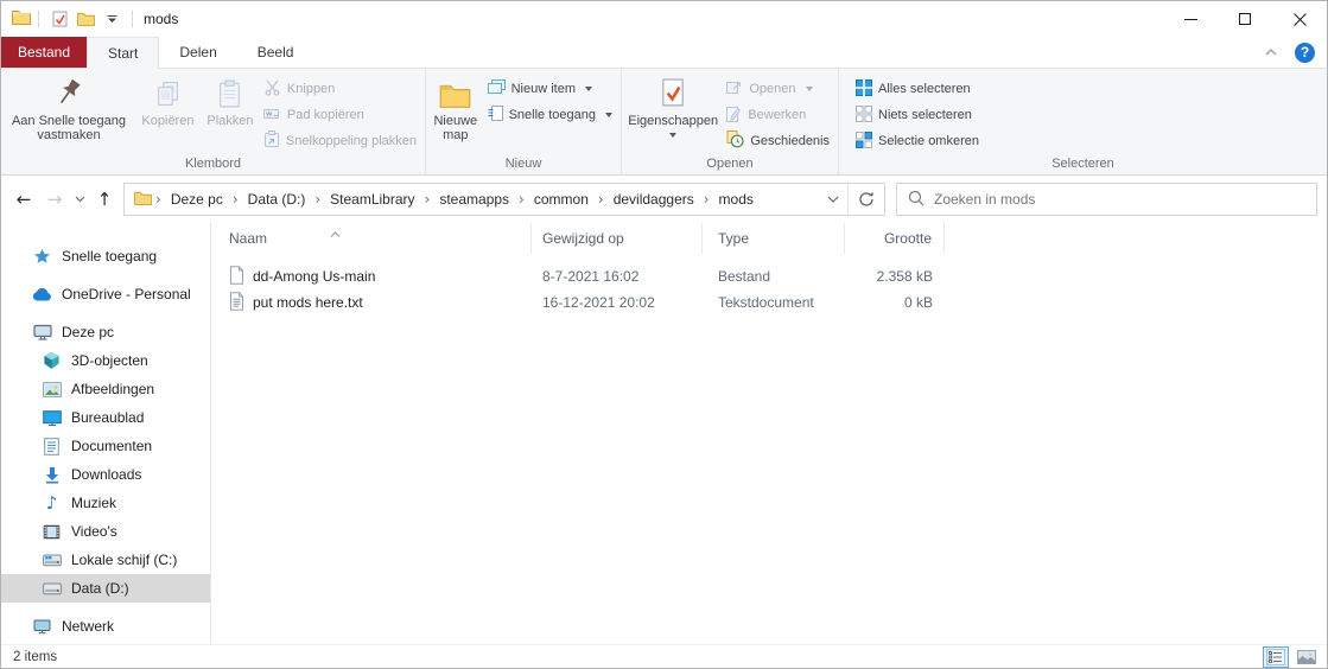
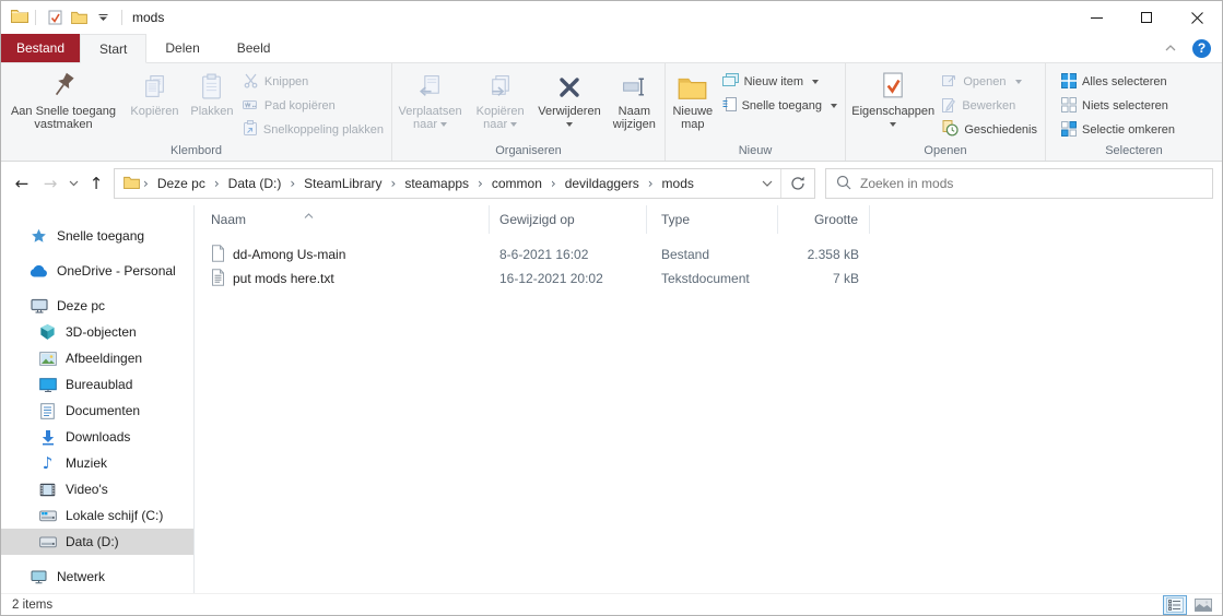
  mods
  Bestand
  Start
  Delen
  Beeld
  ?
  Aan Snelle toegang vastmaken
  Kopiëren
  Plakken
  Knippen
  Pad kopiëren
  Snelkoppeling plakken
  Klembord
+ Verplaatsen naar
+ Kopiëren naar
+ Verwijderen
+ Naam wijzigen
+ Organiseren
  Nieuwe map
  Nieuw item
  Snelle toegang
  Nieuw
  Eigenschappen
  Openen
  Bewerken
  Geschiedenis
  Openen
  Alles selecteren
  Niets selecteren
  Selectie omkeren
  Selecteren
  ←
  →
  ↑
  ›
  Deze pc
  ›
  Data (D:)
  ›
  SteamLibrary
  ›
  steamapps
  ›
  common
  ›
  devildaggers
  ›
  mods
  Zoeken in mods
  Snelle toegang
  OneDrive - Personal
  Deze pc
  3D-objecten
  Afbeeldingen
  Bureaublad
  Documenten
  Downloads
  ♪
  Muziek
  Video's
  Lokale schijf (C:)
  Data (D:)
  Netwerk
  Naam
  Gewijzigd op
  Type
  Grootte
  dd-Among Us-main
- 8-7-2021 16:02
+ 8-6-2021 16:02
  Bestand
  2.358 kB
  put mods here.txt
  16-12-2021 20:02
  Tekstdocument
- 0 kB
+ 7 kB
  2 items
